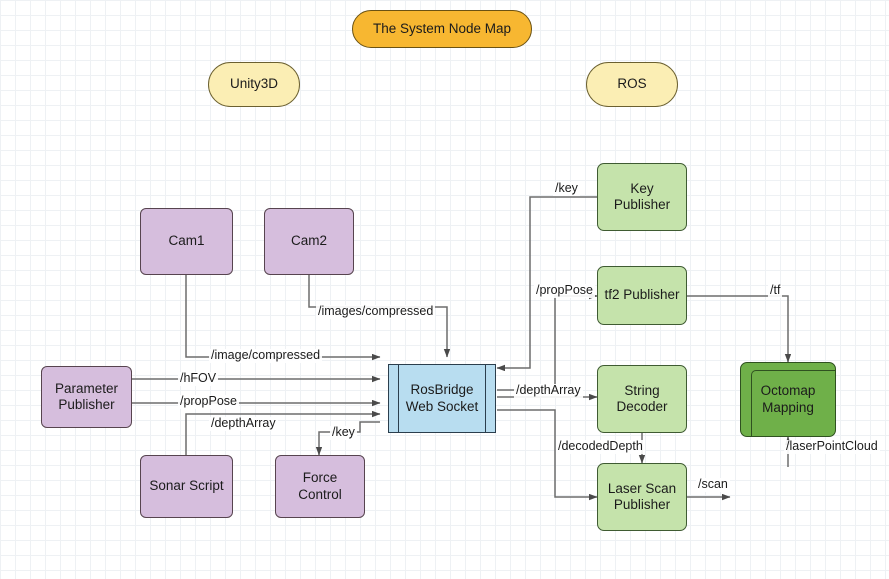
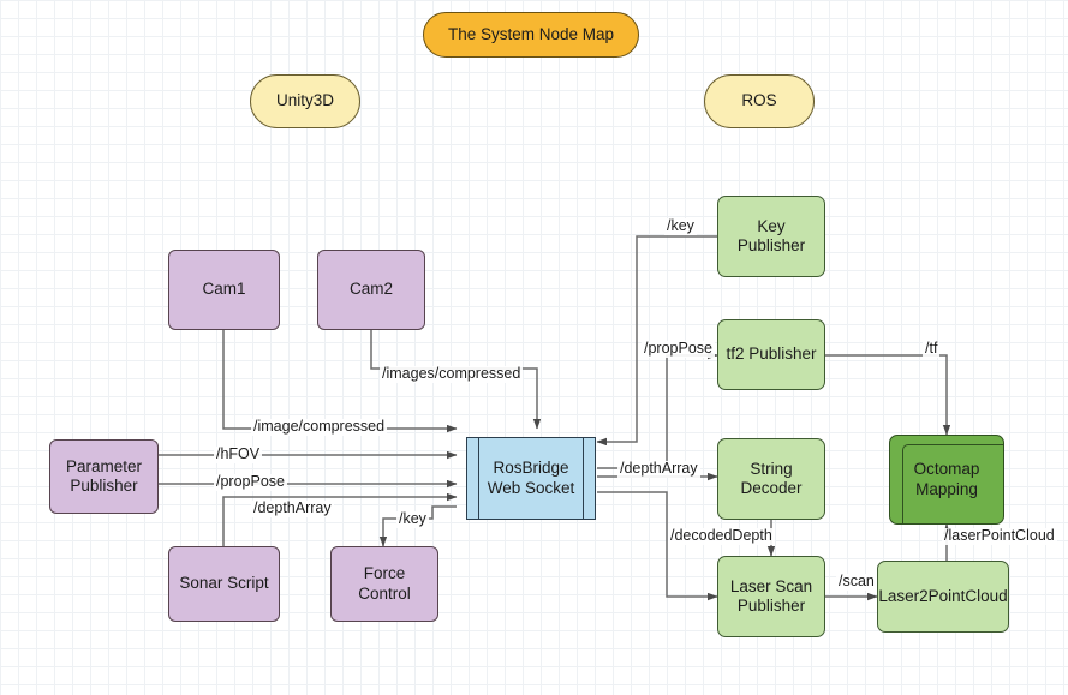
  The System Node Map
  Unity3D
  ROS
  Cam1
  Cam2
  Parameter
  Publisher
  Sonar Script
  Force Control
  RosBridge
  Web Socket
  Key
  Publisher
  tf2 Publisher
  String
  Decoder
  Laser Scan
  Publisher
  Octomap
  Mapping
+ Laser2PointCloud
  /image/compressed
  /images/compressed
  /hFOV
  /propPose
  /depthArray
  /key
  /key
  /propPose
  /tf
  /depthArray
  /decodedDepth
  /scan
  /laserPointCloud
